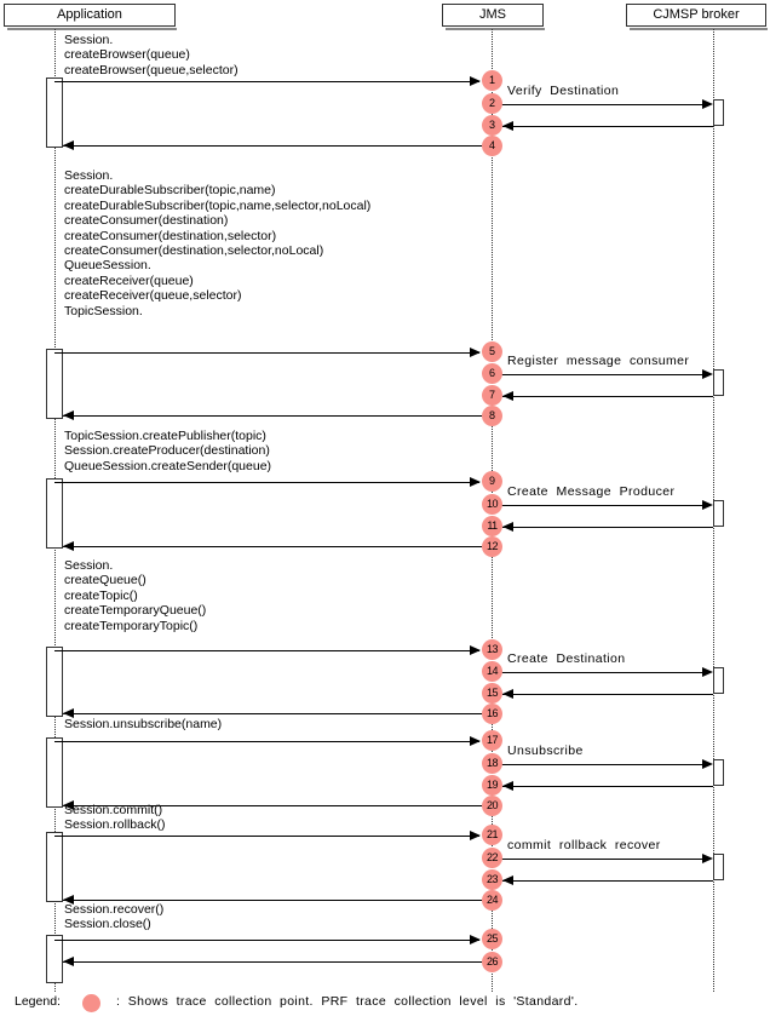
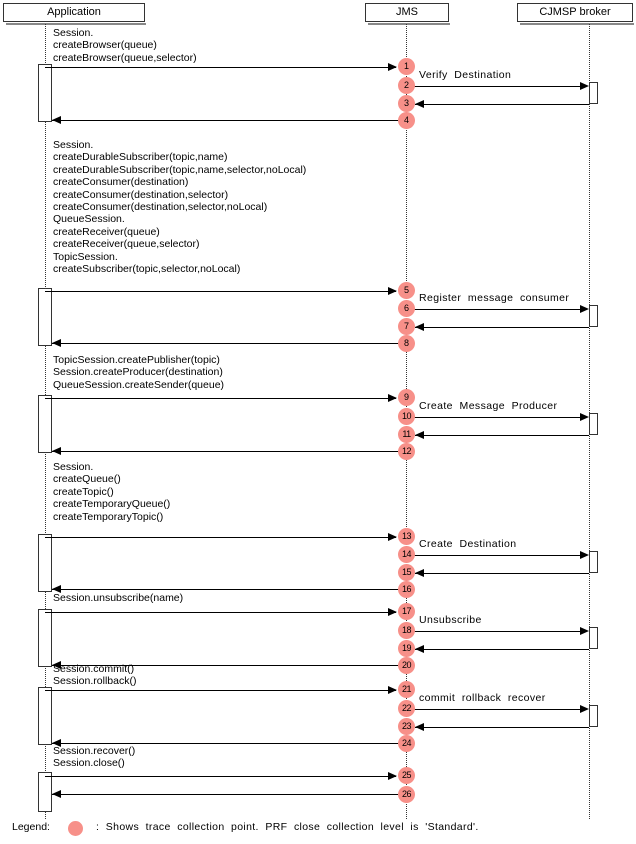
  Application
  JMS
  CJMSP broker
  Session.
  createBrowser(queue)
  createBrowser(queue,selector)
  Verify Destination
  1
  2
  3
  4
  Session.
  createDurableSubscriber(topic,name)
  createDurableSubscriber(topic,name,selector,noLocal)
  createConsumer(destination)
  createConsumer(destination,selector)
  createConsumer(destination,selector,noLocal)
  QueueSession.
  createReceiver(queue)
  createReceiver(queue,selector)
  TopicSession.
+ createSubscriber(topic,selector,noLocal)
  Register message consumer
  5
  6
  7
  8
  TopicSession.createPublisher(topic)
  Session.createProducer(destination)
  QueueSession.createSender(queue)
  Create Message Producer
  9
  10
  11
  12
  Session.
  createQueue()
  createTopic()
  createTemporaryQueue()
  createTemporaryTopic()
  Create Destination
  13
  14
  15
  16
  Session.unsubscribe(name)
  Unsubscribe
  17
  18
  19
  20
  Session.commit()
  Session.rollback()
  commit rollback recover
  21
  22
  23
  24
  Session.recover()
  Session.close()
  25
  26
  Legend:
- : Shows trace collection point. PRF trace collection level is 'Standard'.
+ : Shows trace collection point. PRF close collection level is 'Standard'.
